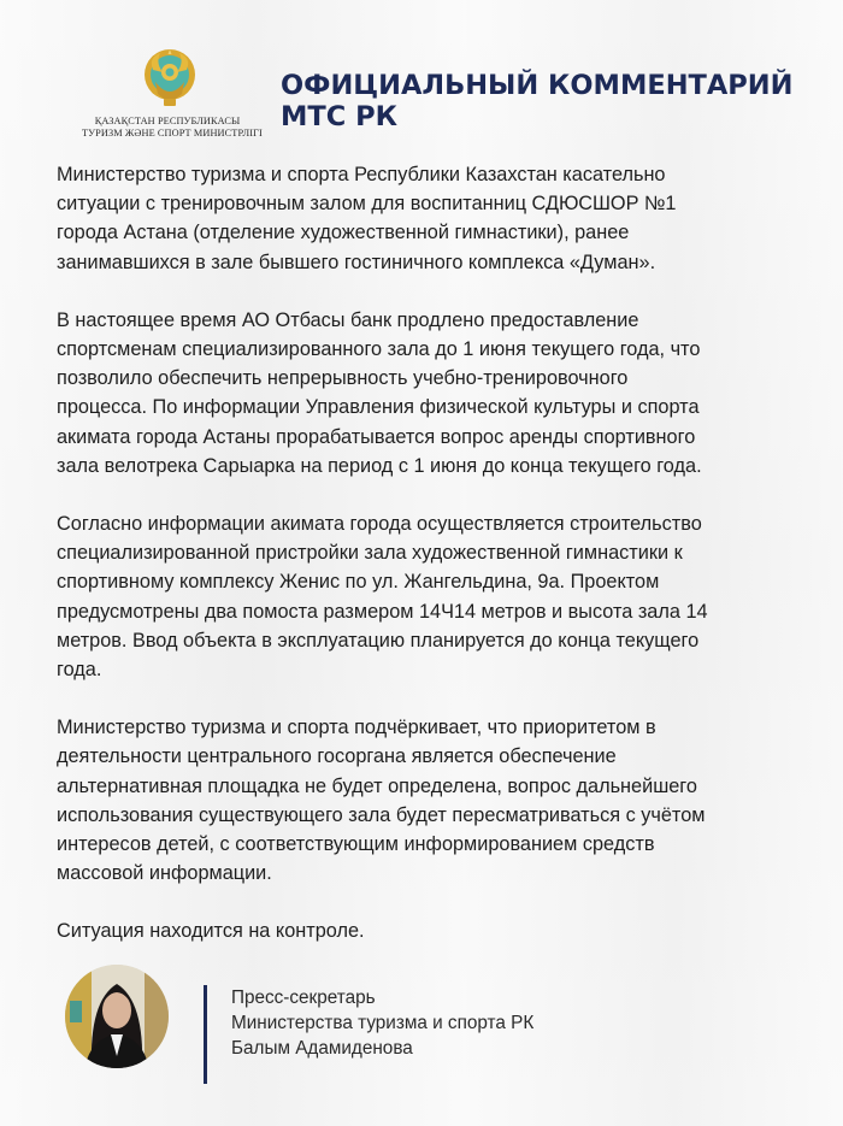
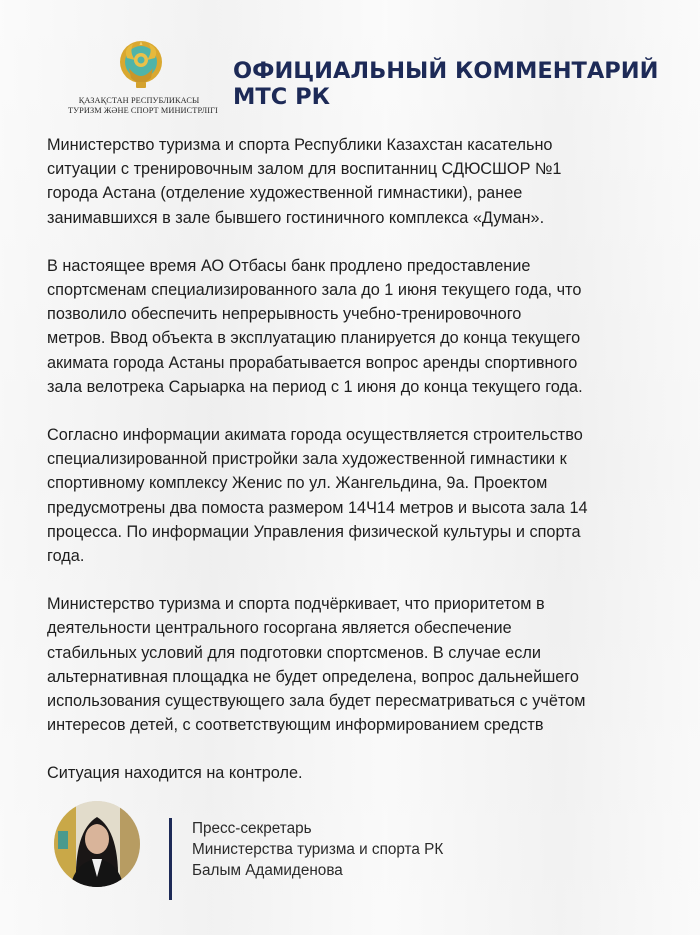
  ҚАЗАҚСТАН РЕСПУБЛИКАСЫ
  ТУРИЗМ ЖӘНЕ СПОРТ МИНИСТРЛІГІ
  ОФИЦИАЛЬНЫЙ КОММЕНТАРИЙ
  МТС РК
  Министерство туризма и спорта Республики Казахстан касательно
  ситуации с тренировочным залом для воспитанниц СДЮСШОР №1
  города Астана (отделение художественной гимнастики), ранее
  занимавшихся в зале бывшего гостиничного комплекса «Думан».
  В настоящее время АО Отбасы банк продлено предоставление
  спортсменам специализированного зала до 1 июня текущего года, что
  позволило обеспечить непрерывность учебно-тренировочного
- процесса. По информации Управления физической культуры и спорта
+ метров. Ввод объекта в эксплуатацию планируется до конца текущего
  акимата города Астаны прорабатывается вопрос аренды спортивного
  зала велотрека Сарыарка на период с 1 июня до конца текущего года.
  Согласно информации акимата города осуществляется строительство
  специализированной пристройки зала художественной гимнастики к
  спортивному комплексу Женис по ул. Жангельдина, 9а. Проектом
  предусмотрены два помоста размером 14Ч14 метров и высота зала 14
- метров. Ввод объекта в эксплуатацию планируется до конца текущего
+ процесса. По информации Управления физической культуры и спорта
  года.
  Министерство туризма и спорта подчёркивает, что приоритетом в
  деятельности центрального госоргана является обеспечение
+ стабильных условий для подготовки спортсменов. В случае если
  альтернативная площадка не будет определена, вопрос дальнейшего
  использования существующего зала будет пересматриваться с учётом
  интересов детей, с соответствующим информированием средств
- массовой информации.
  Ситуация находится на контроле.
  Пресс-секретарь
  Министерства туризма и спорта РК
  Балым Адамиденова
